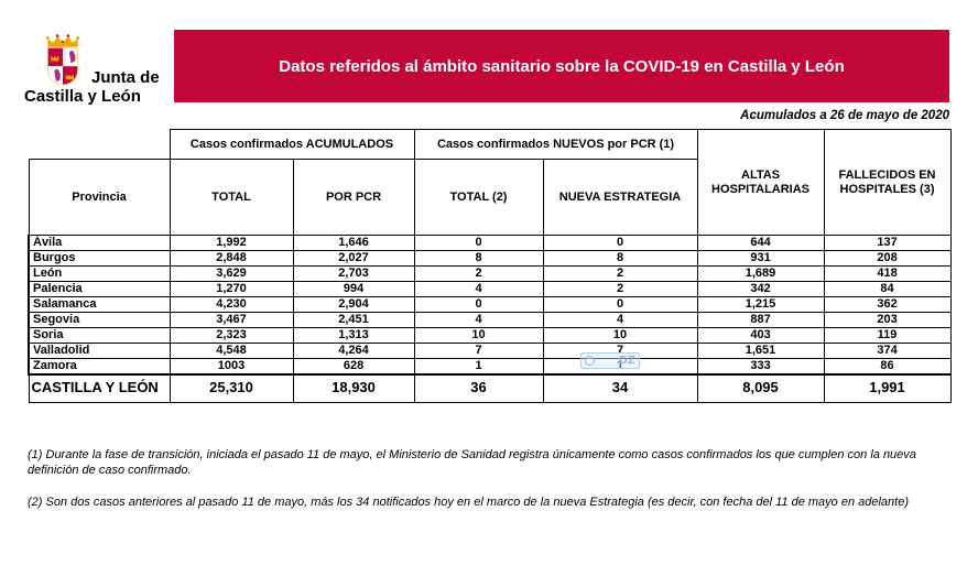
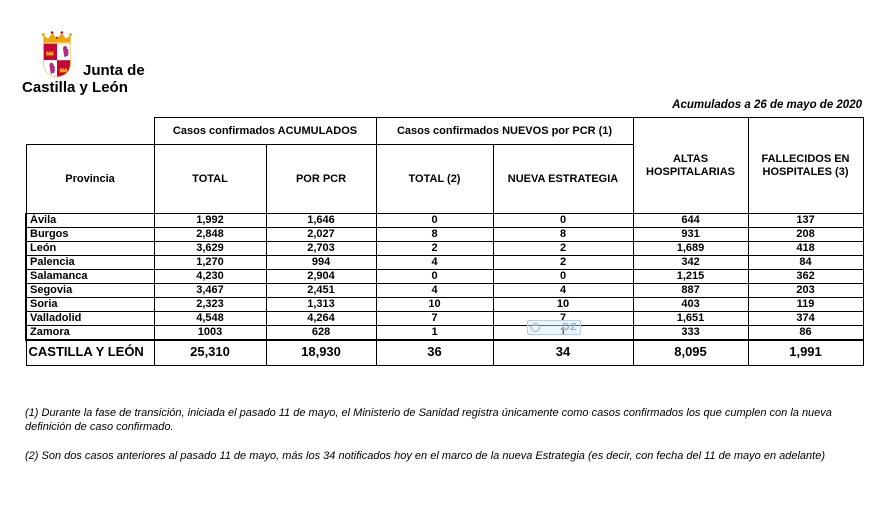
  Junta de
  Castilla y León
- Datos referidos al ámbito sanitario sobre la COVID-19 en Castilla y León
  Acumulados a 26 de mayo de 2020
  	Casos confirmados ACUMULADOS	Casos confirmados NUEVOS por PCR (1)	ALTAS HOSPITALARIAS	FALLECIDOS EN HOSPITALES (3)
  Provincia	TOTAL	POR PCR	TOTAL (2)	NUEVA ESTRATEGIA
  Ávila	1,992	1,646	0	0	644	137
  Burgos	2,848	2,027	8	8	931	208
  León	3,629	2,703	2	2	1,689	418
  Palencia	1,270	994	4	2	342	84
  Salamanca	4,230	2,904	0	0	1,215	362
  Segovia	3,467	2,451	4	4	887	203
  Soria	2,323	1,313	10	10	403	119
  Valladolid	4,548	4,264	7	7	1,651	374
  Zamora	1003	628	1	1	333	86
  CASTILLA Y LEÓN	25,310	18,930	36	34	8,095	1,991
  DZ
  (1) Durante la fase de transición, iniciada el pasado 11 de mayo, el Ministerio de Sanidad registra únicamente como casos confirmados los que cumplen con la nueva definición de caso confirmado.
  (2) Son dos casos anteriores al pasado 11 de mayo, más los 34 notificados hoy en el marco de la nueva Estrategia (es decir, con fecha del 11 de mayo en adelante)
